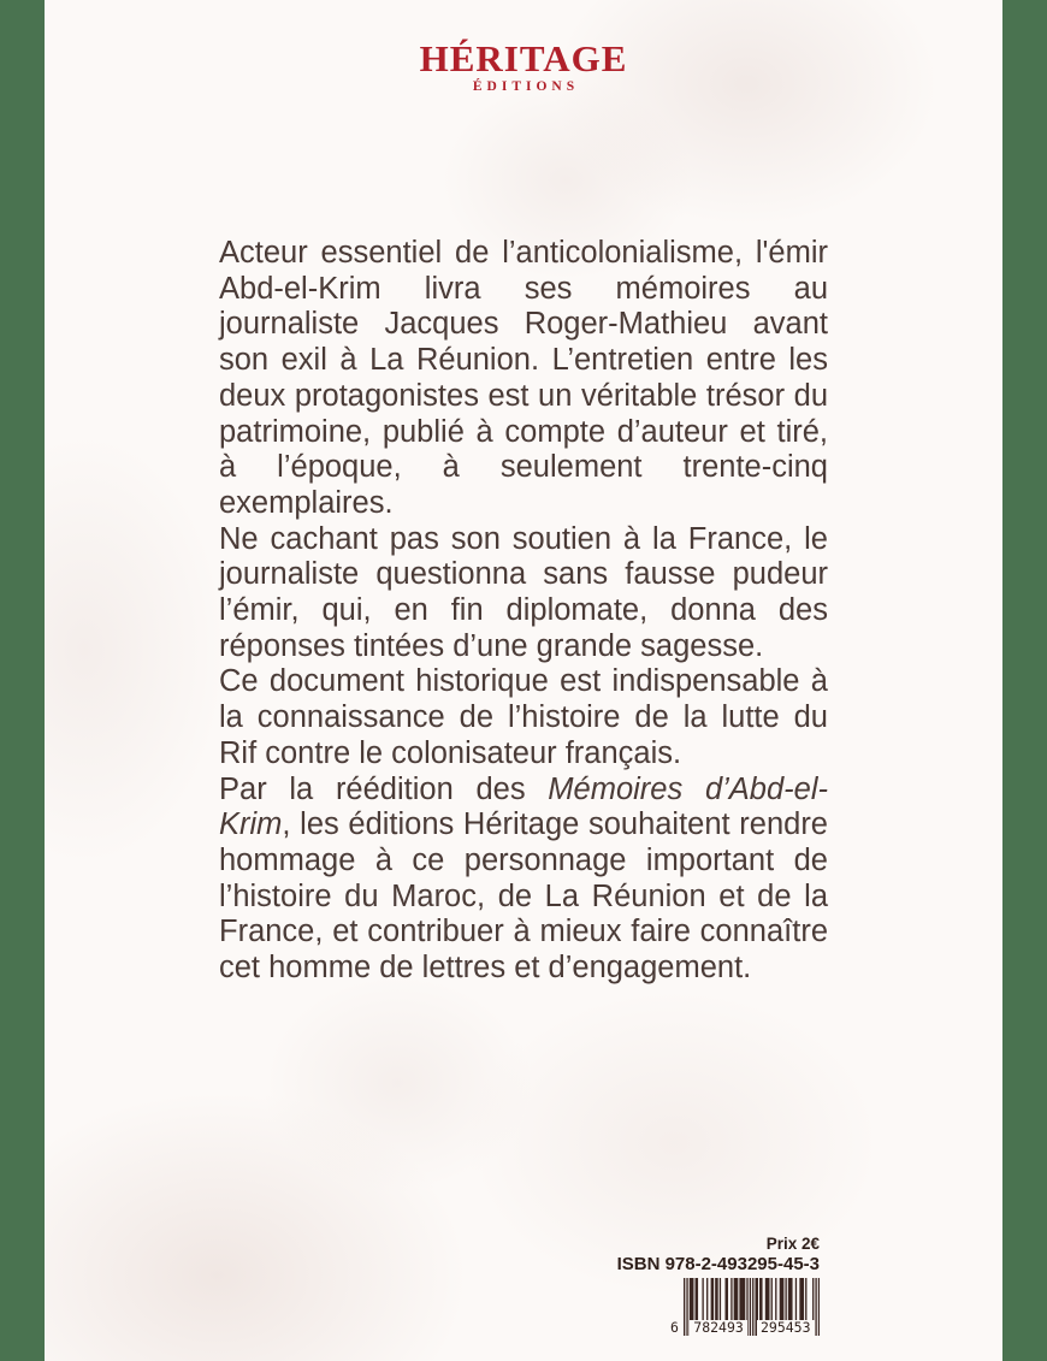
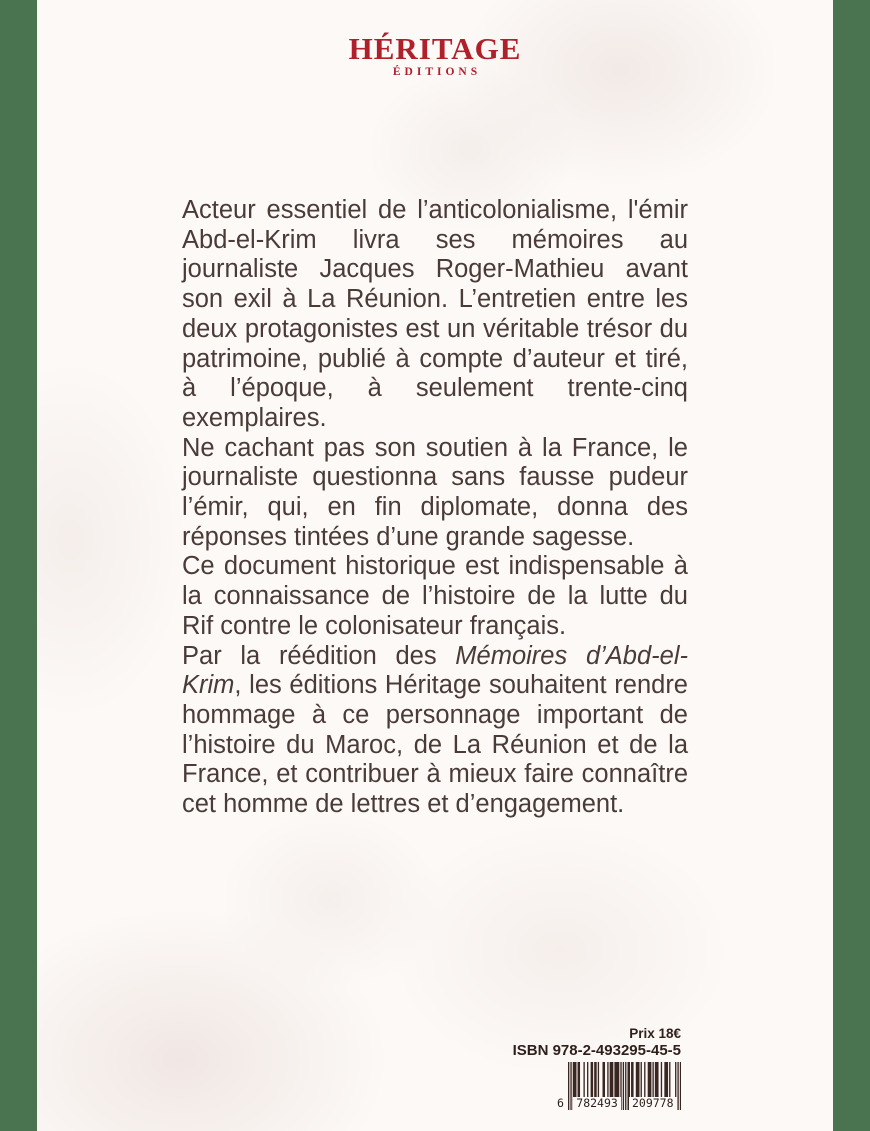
  HÉRITAGE
  ÉDITIONS
  Acteur essentiel de l’anticolonialisme, l'émir Abd-el-Krim livra ses mémoires au journaliste Jacques Roger-Mathieu avant son exil à La Réunion. L’entretien entre les deux protagonistes est un véritable trésor du patrimoine, publié à compte d’auteur et tiré, à l’époque, à seulement trente-cinq exemplaires.
  Ne cachant pas son soutien à la France, le journaliste questionna sans fausse pudeur l’émir, qui, en fin diplomate, donna des réponses tintées d’une grande sagesse.
  Ce document historique est indispensable à la connaissance de l’histoire de la lutte du Rif contre le colonisateur français.
  Par la réédition des Mémoires d’Abd-el-Krim, les éditions Héritage souhaitent rendre hommage à ce personnage important de l’histoire du Maroc, de La Réunion et de la France, et contribuer à mieux faire connaître cet homme de lettres et d’engagement.
- Prix 2€
+ Prix 18€
- ISBN 978-2-493295-45-3
+ ISBN 978-2-493295-45-5
  6
  782493
- 295453
+ 209778
